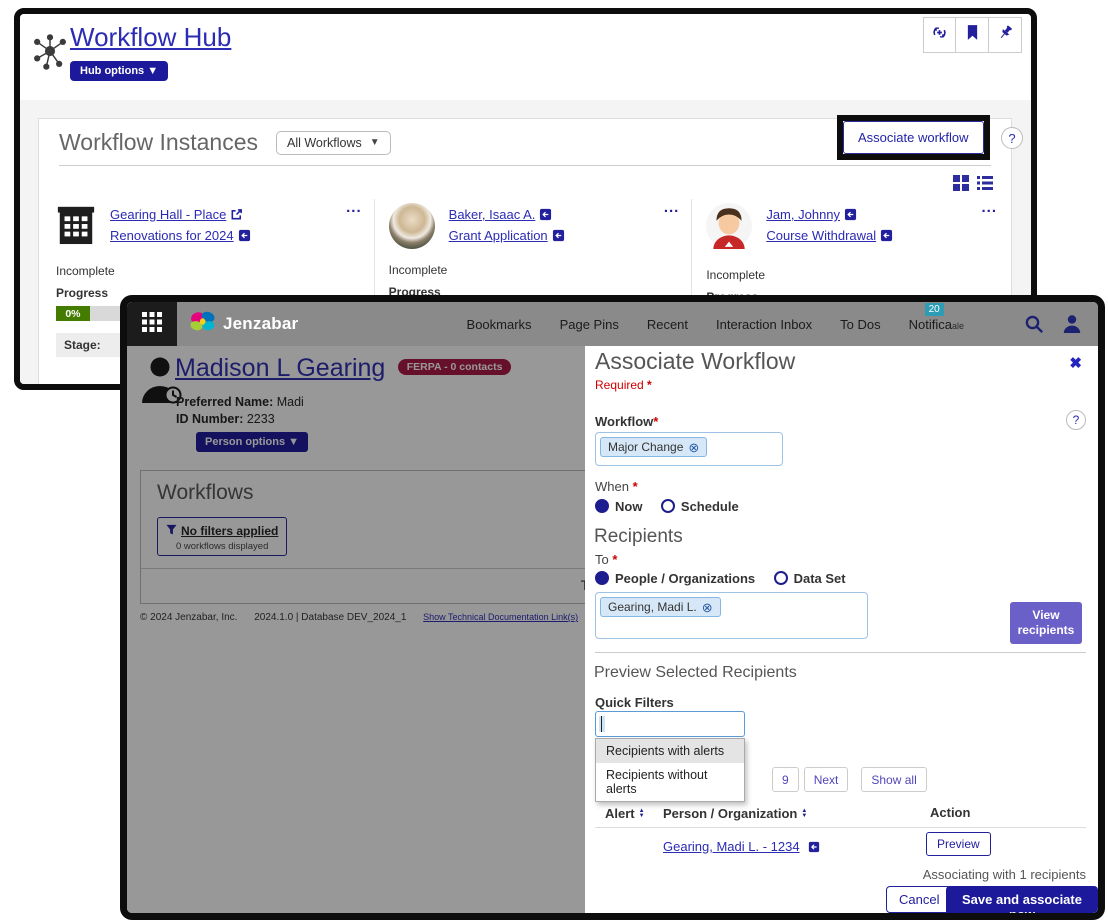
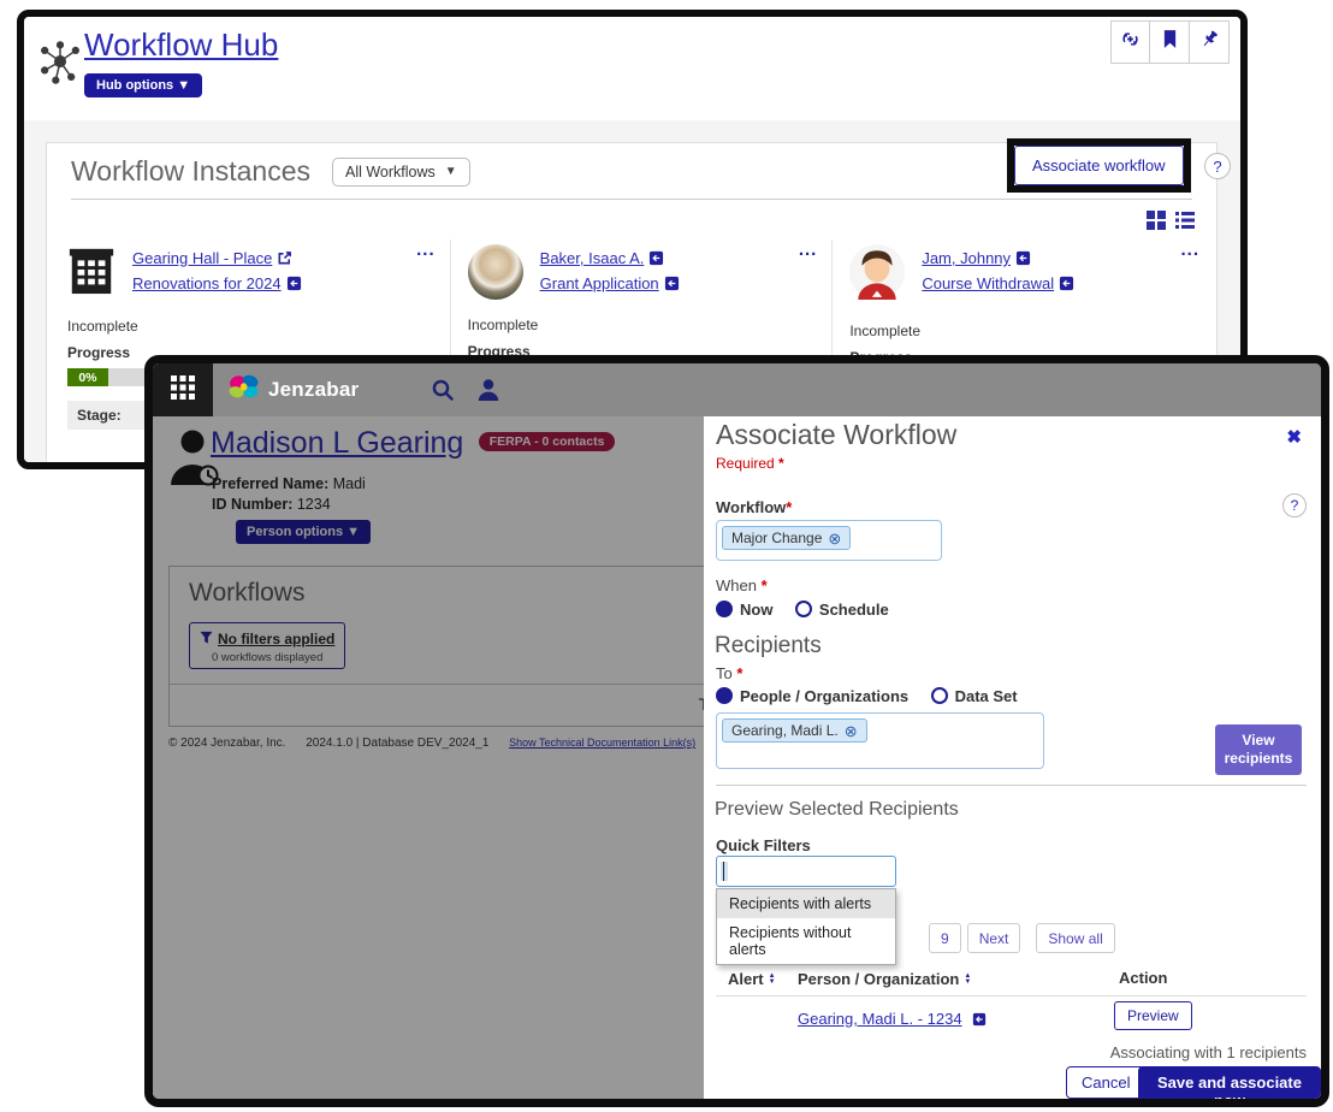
  Workflow Hub
  Hub options ▼
  Workflow Instances
  All Workflows
  ▼
  ?
  Associate workflow
  Gearing Hall - Place
  Renovations for 2024
  ...
  Incomplete
  Progress
  0%
  Stage:
  Baker, Isaac A.
  Grant Application
  ...
  Incomplete
  Progress
  Jam, Johnny
  Course Withdrawal
  ...
  Incomplete
  Jenzabar
- Bookmarks
- Page Pins
- Recent
- Interaction Inbox
- To Dos
- 20
- Notificaale
  Madison L Gearing FERPA - 0 contacts
  Preferred Name: Madi
- ID Number: 2233
+ ID Number: 1234
  Person options ▼
  Workflows
  No filters applied
  0 workflows displayed
  © 2024 Jenzabar, Inc. 2024.1.0 | Database DEV_2024_1 Show Technical Documentation Link(s)
  ✖
  Associate Workflow
  Required *
  Workflow*
  ?
  Major Change
  ⊗
  When *
  Now Schedule
  Recipients
  To *
  People / Organizations Data Set
  Gearing, Madi L.
  ⊗
  View recipients
  Preview Selected Recipients
  Quick Filters
  9
  Next
  Show all
  Recipients with alerts
  Recipients without alerts
  Alert
  Person / Organization
  Action
  Gearing, Madi L. - 1234
  Preview
  Associating with 1 recipients
  Cancel
  Save and associate
